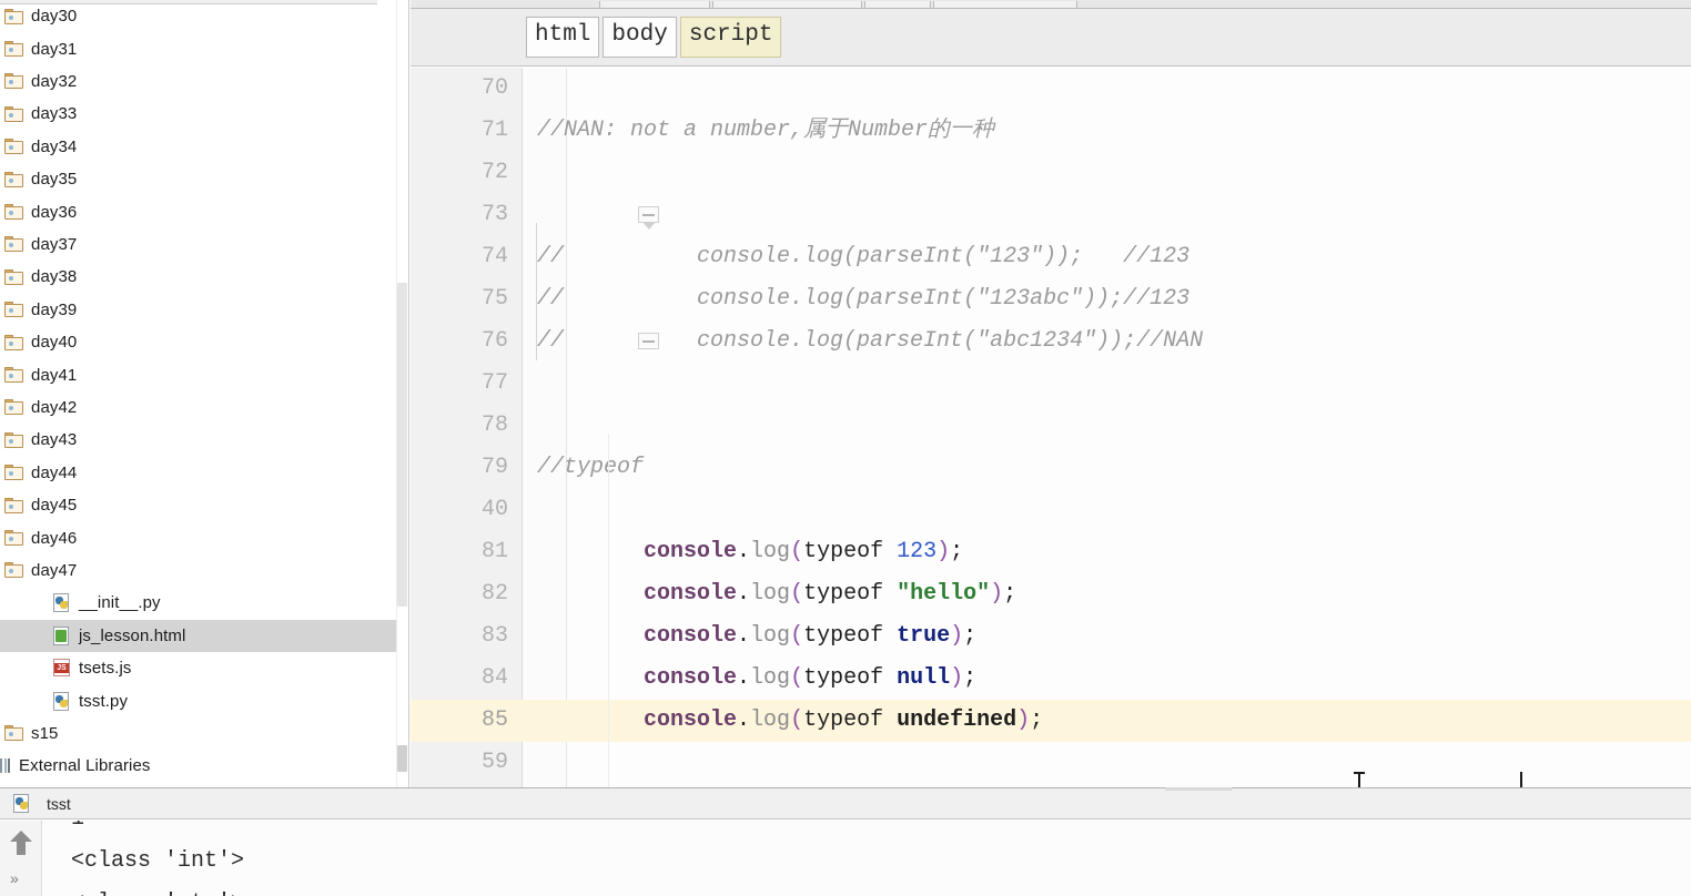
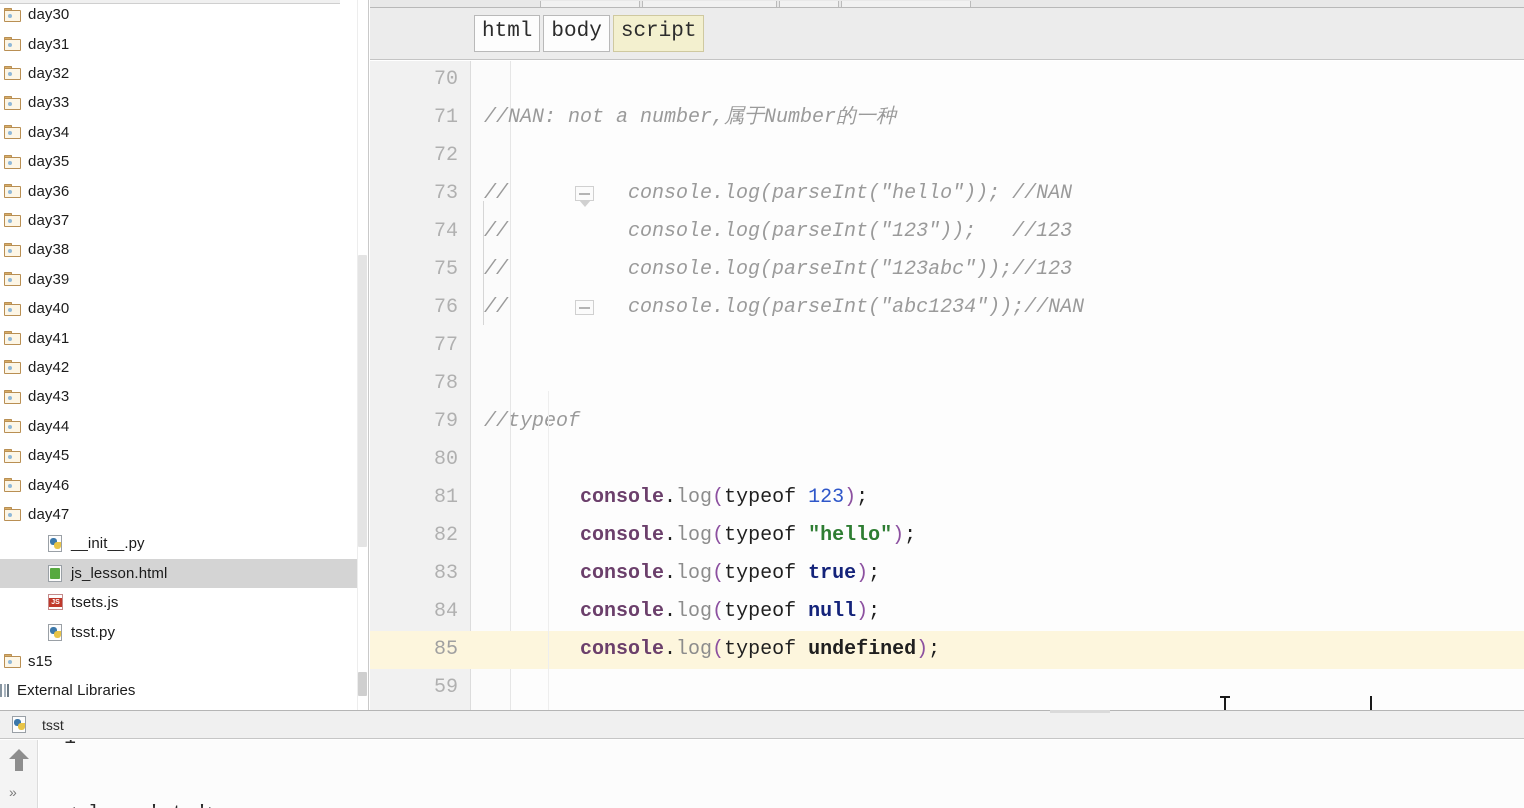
  day30
  day31
  day32
  day33
  day34
  day35
  day36
  day37
  day38
  day39
  day40
  day41
  day42
  day43
  day44
  day45
  day46
  day47
  __init__.py
  js_lesson.html
  tsets.js
  tsst.py
  s15
  External Libraries
  html
  body
  script
  70
  71
  //NAN: not a number,属于Number的一种
  72
  73
+ // console.log(parseInt("hello")); //NAN
  74
  // console.log(parseInt("123")); //123
  75
  // console.log(parseInt("123abc"));//123
  76
  // console.log(parseInt("abc1234"));//NAN
  77
  78
  79
  //typeof
- 40
+ 80
  81
  console.log(typeof 123);
  82
  console.log(typeof "hello");
  83
  console.log(typeof true);
  84
  console.log(typeof null);
  85
  console.log(typeof undefined);
  59
  tsst
  »
- <class 'int'>
